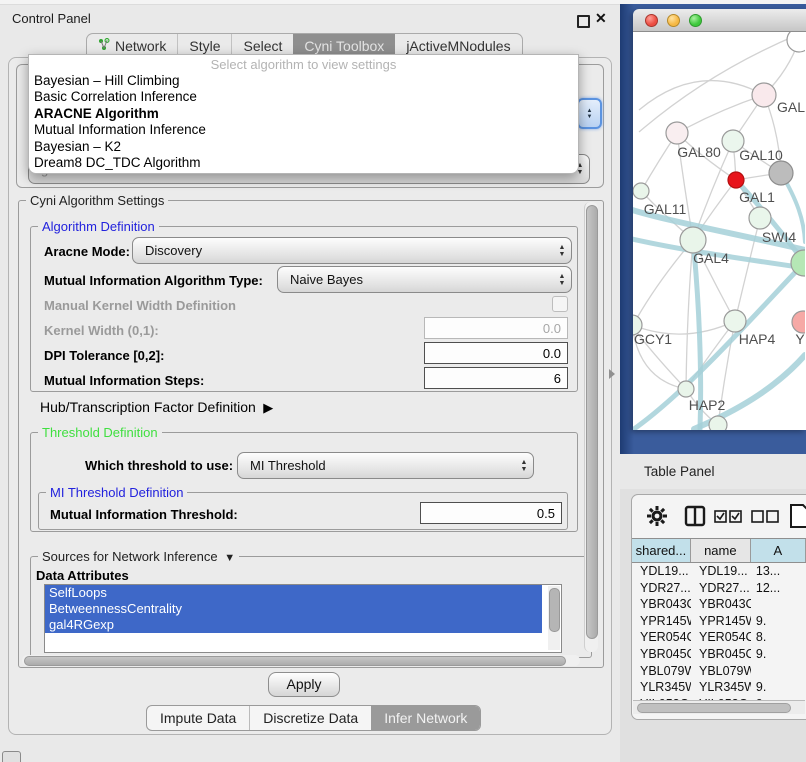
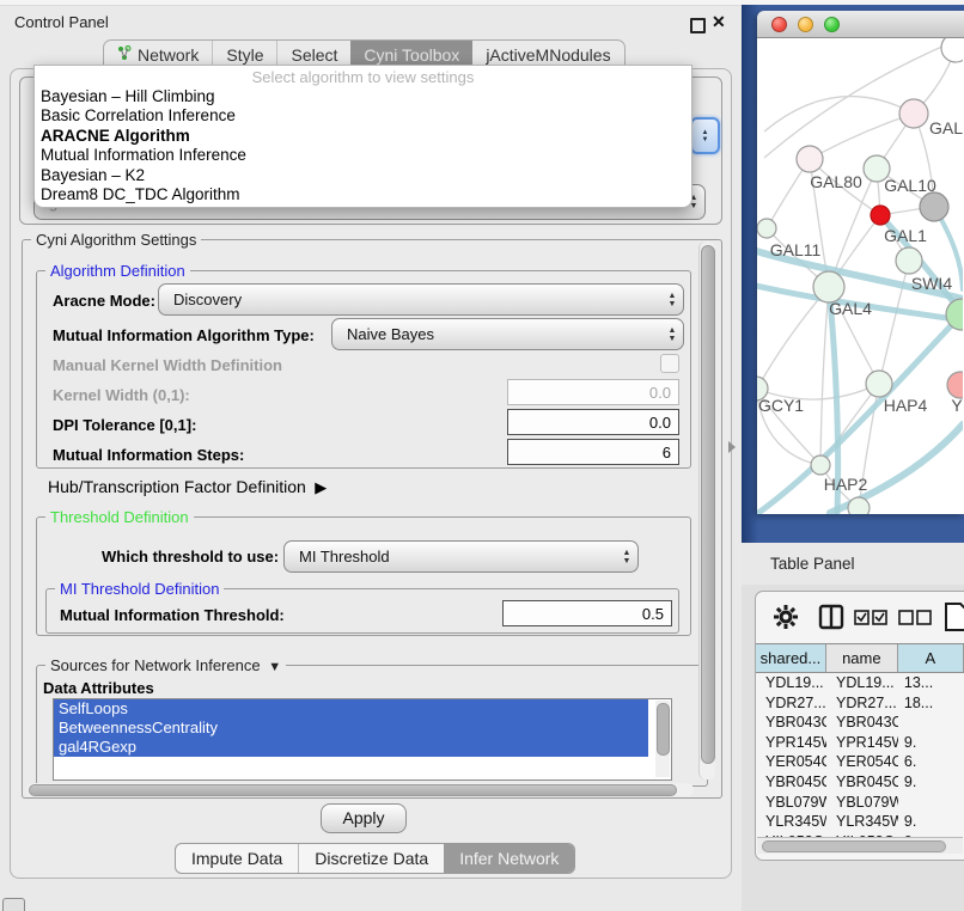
  Control Panel
  ✕
  Network
  Style
  Select
  Cyni Toolbox
  jActiveMNodules
  Select algorithm to view settings
  Bayesian – Hill Climbing
  Basic Correlation Inference
  ARACNE Algorithm
  Mutual Information Inference
  Bayesian – K2
  Dream8 DC_TDC Algorithm
  Cyni Algorithm Settings
  Algorithm Definition
  Aracne Mode:
  Discovery
  Mutual Information Algorithm Type:
  Naive Bayes
  Manual Kernel Width Definition
  Kernel Width (0,1):
  0.0
- DPI Tolerance [0,2]:
+ DPI Tolerance [0,1]:
  0.0
  Mutual Information Steps:
  6
  Hub/Transcription Factor Definition ▶
  Threshold Definition
  Which threshold to use:
  MI Threshold
  MI Threshold Definition
  Mutual Information Threshold:
  0.5
  Sources for Network Inference ▼
  Data Attributes
  SelfLoops
  BetweennessCentrality
  gal4RGexp
  Apply
  Impute Data
  Discretize Data
  Infer Network
  GAL
  GAL80
  GAL10
  GAL1
  GAL11
  SWI4
  GAL4
  GCY1
  Y
  HAP4
  HAP2
  Table Panel
  shared...
  name
  A
  YDL19...
  YDL19...
  13...
  YDR27...
  YDR27...
- 12...
+ 18...
  YBR043
  YBR043C
  YPR145
  YPR145
  9.
  YER054
  YER054C
- 8.
+ 6.
  YBR045
  YBR045C
  9.
  YBL079W
  YBL079W
  YLR345
  YLR345W
  9.
